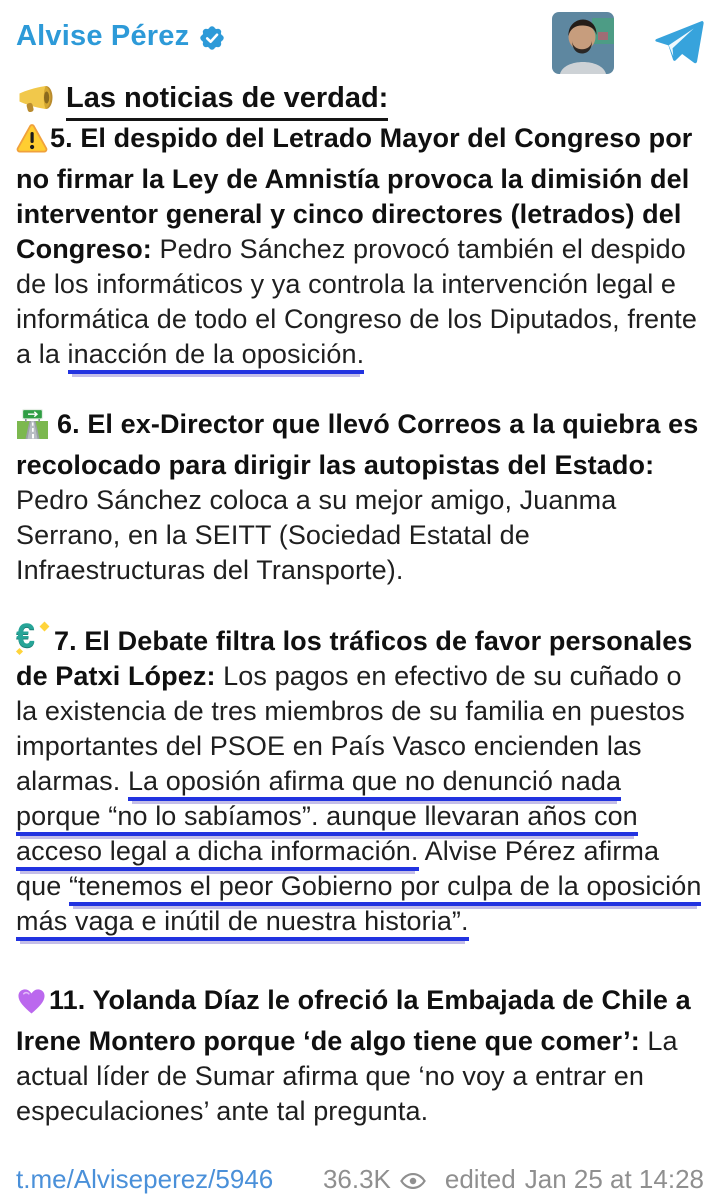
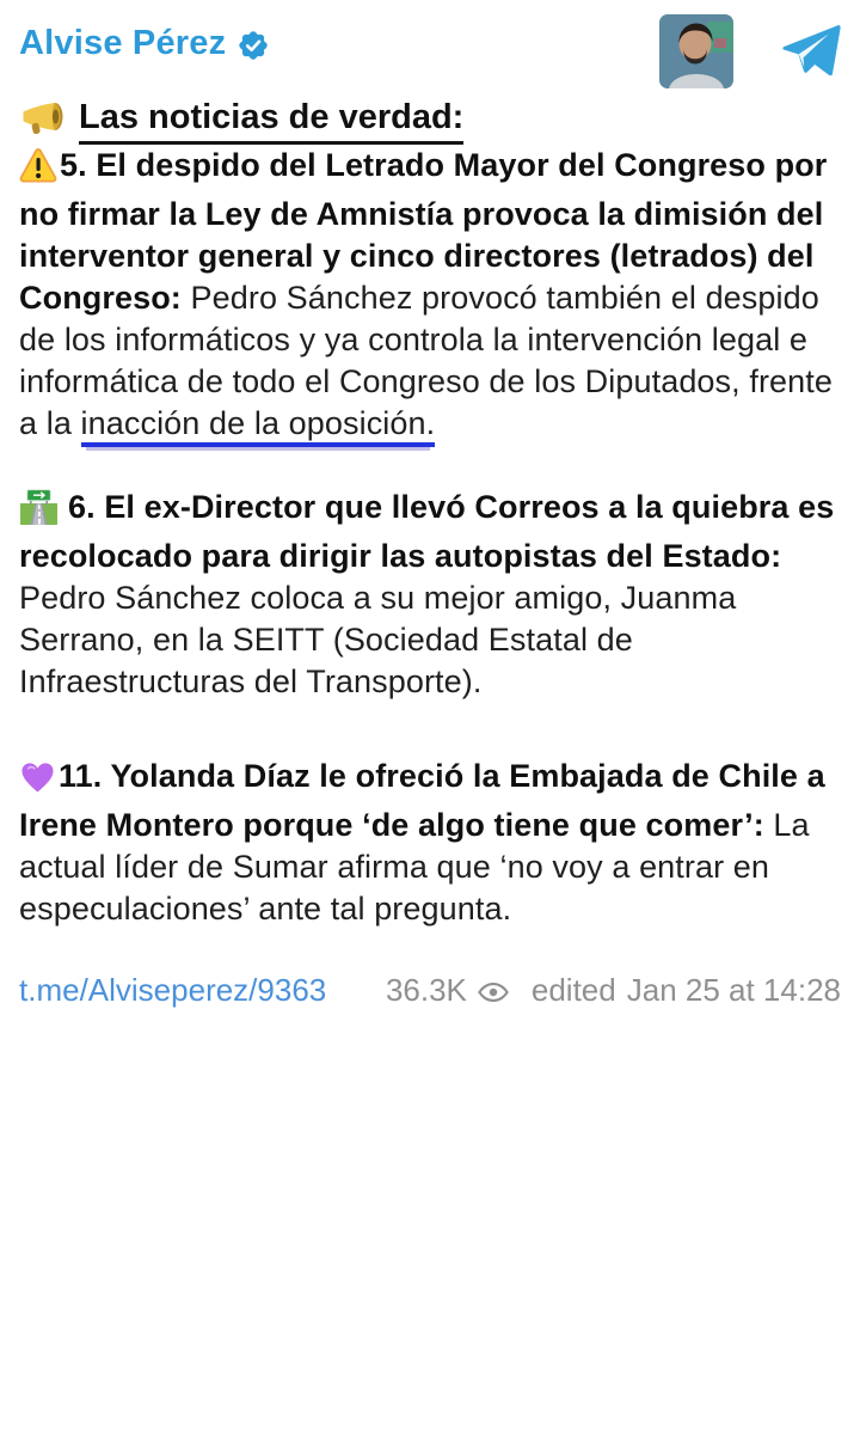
  Alvise Pérez
  Las noticias de verdad:
  5. El despido del Letrado Mayor del Congreso por no firmar la Ley de Amnistía provoca la dimisión del interventor general y cinco directores (letrados) del Congreso: Pedro Sánchez provocó también el despido de los informáticos y ya controla la intervención legal e informática de todo el Congreso de los Diputados, frente a la inacción de la oposición.
  6. El ex-Director que llevó Correos a la quiebra es recolocado para dirigir las autopistas del Estado: Pedro Sánchez coloca a su mejor amigo, Juanma Serrano, en la SEITT (Sociedad Estatal de Infraestructuras del Transporte).
- €
- 7. El Debate filtra los tráficos de favor personales de Patxi López: Los pagos en efectivo de su cuñado o la existencia de tres miembros de su familia en puestos importantes del PSOE en País Vasco encienden las alarmas. La oposión afirma que no denunció nada porque “no lo sabíamos”. aunque llevaran años con acceso legal a dicha información. Alvise Pérez afirma que “tenemos el peor Gobierno por culpa de la oposición más vaga e inútil de nuestra historia”.
  11. Yolanda Díaz le ofreció la Embajada de Chile a Irene Montero porque ‘de algo tiene que comer’: La actual líder de Sumar afirma que ‘no voy a entrar en especulaciones’ ante tal pregunta.
- t.me/Alviseperez/5946
+ t.me/Alviseperez/9363
  36.3K
  edited
  Jan 25 at 14:28
